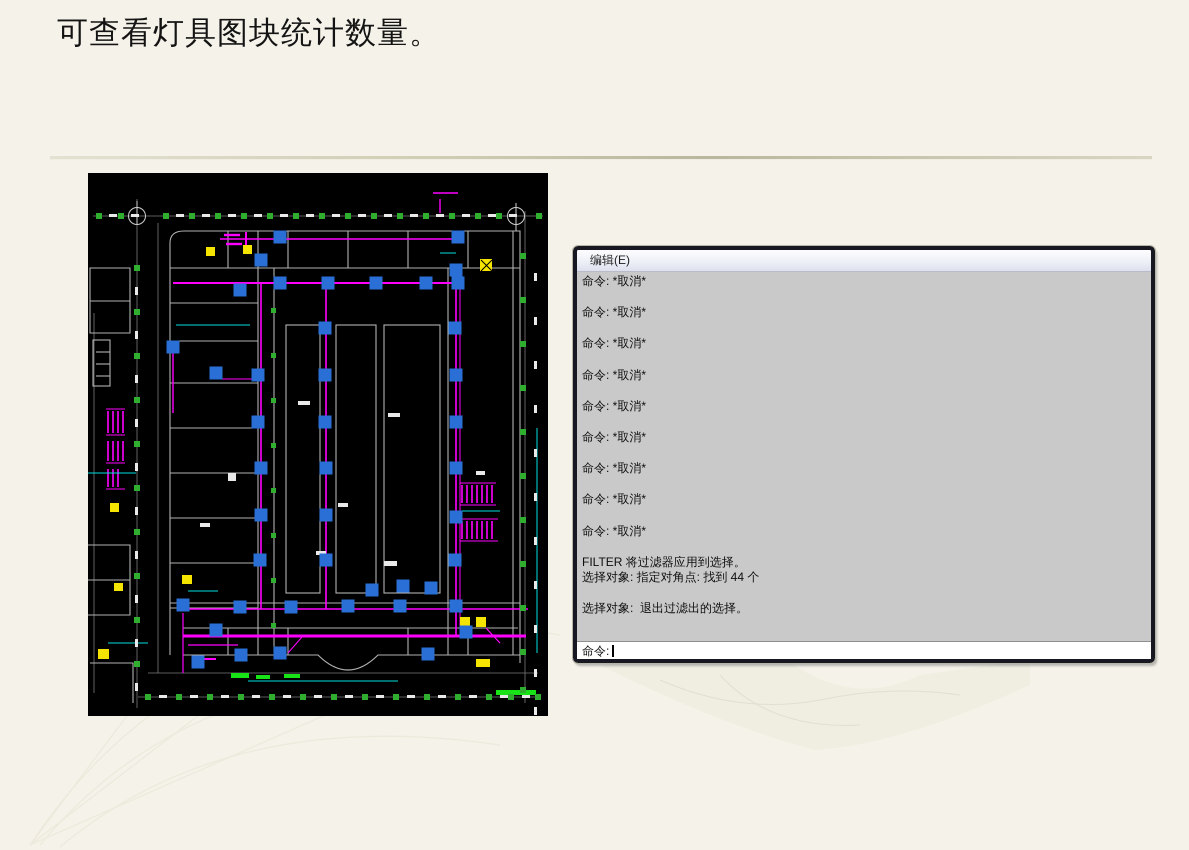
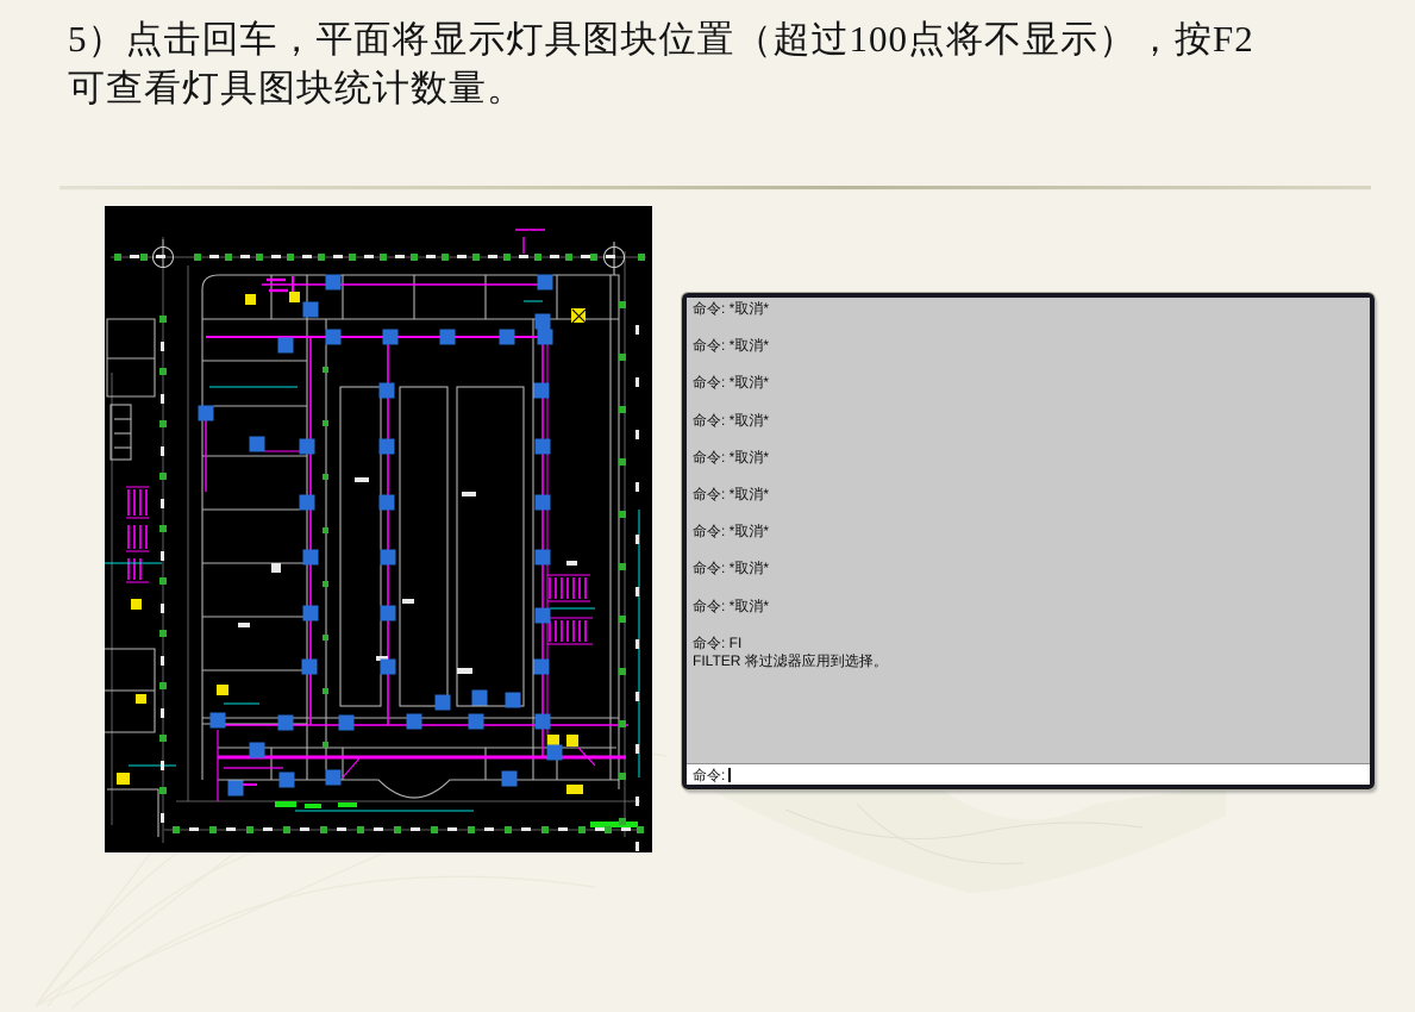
+ 5）点击回车，平面将显示灯具图块位置（超过100点将不显示），按F2
  可查看灯具图块统计数量。
- 编辑(E)
  命令: *取消*
  命令: *取消*
  命令: *取消*
  命令: *取消*
  命令: *取消*
  命令: *取消*
  命令: *取消*
  命令: *取消*
  命令: *取消*
+ 命令: FI
  FILTER 将过滤器应用到选择。
- 选择对象: 指定对角点: 找到 44 个
- 选择对象: 退出过滤出的选择。
  命令:
